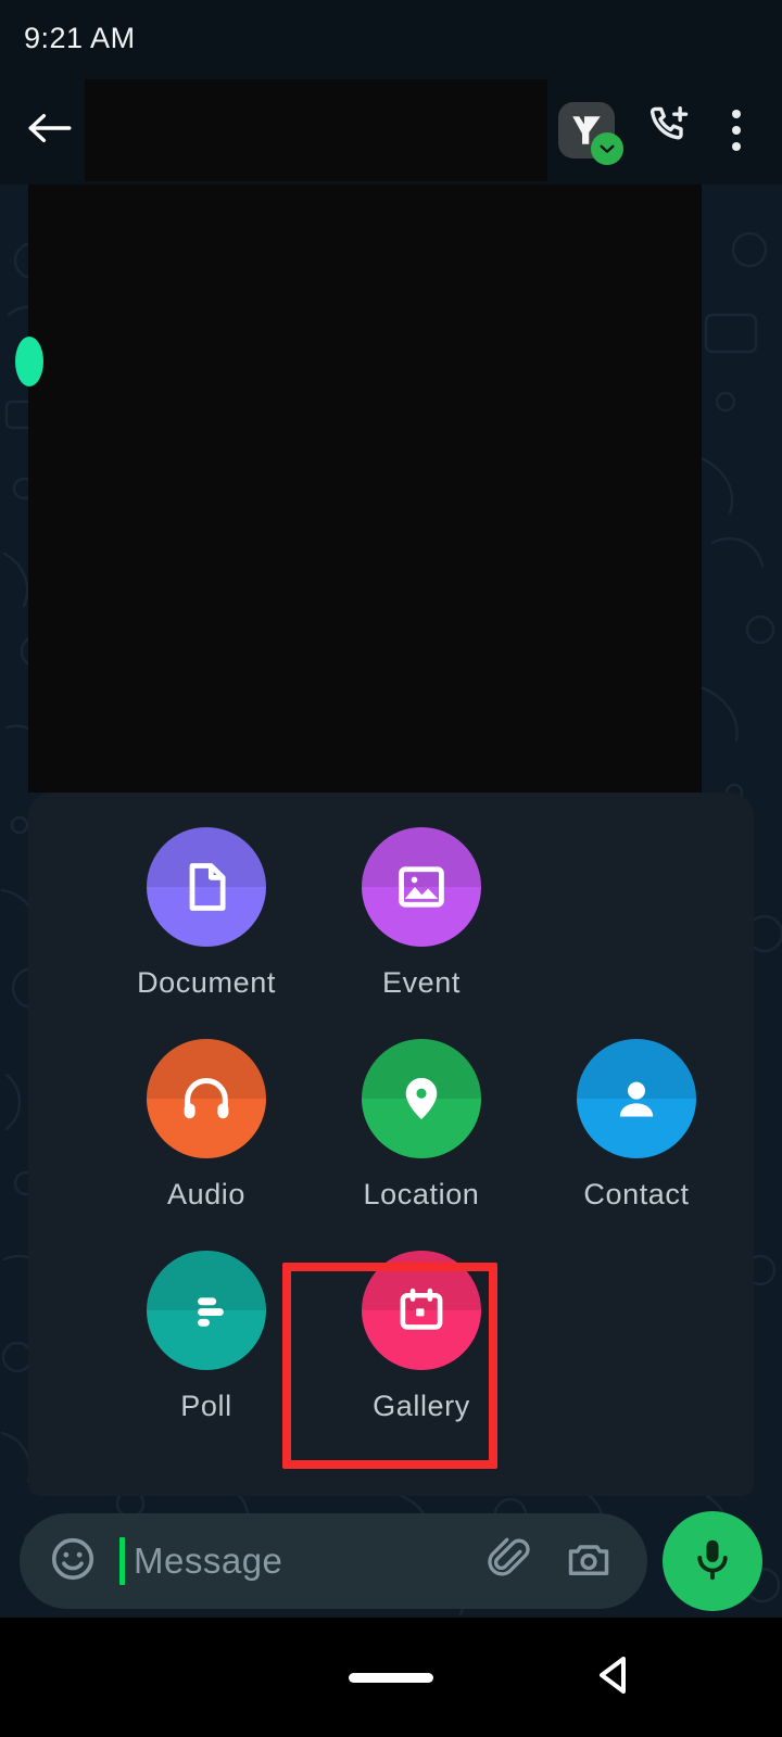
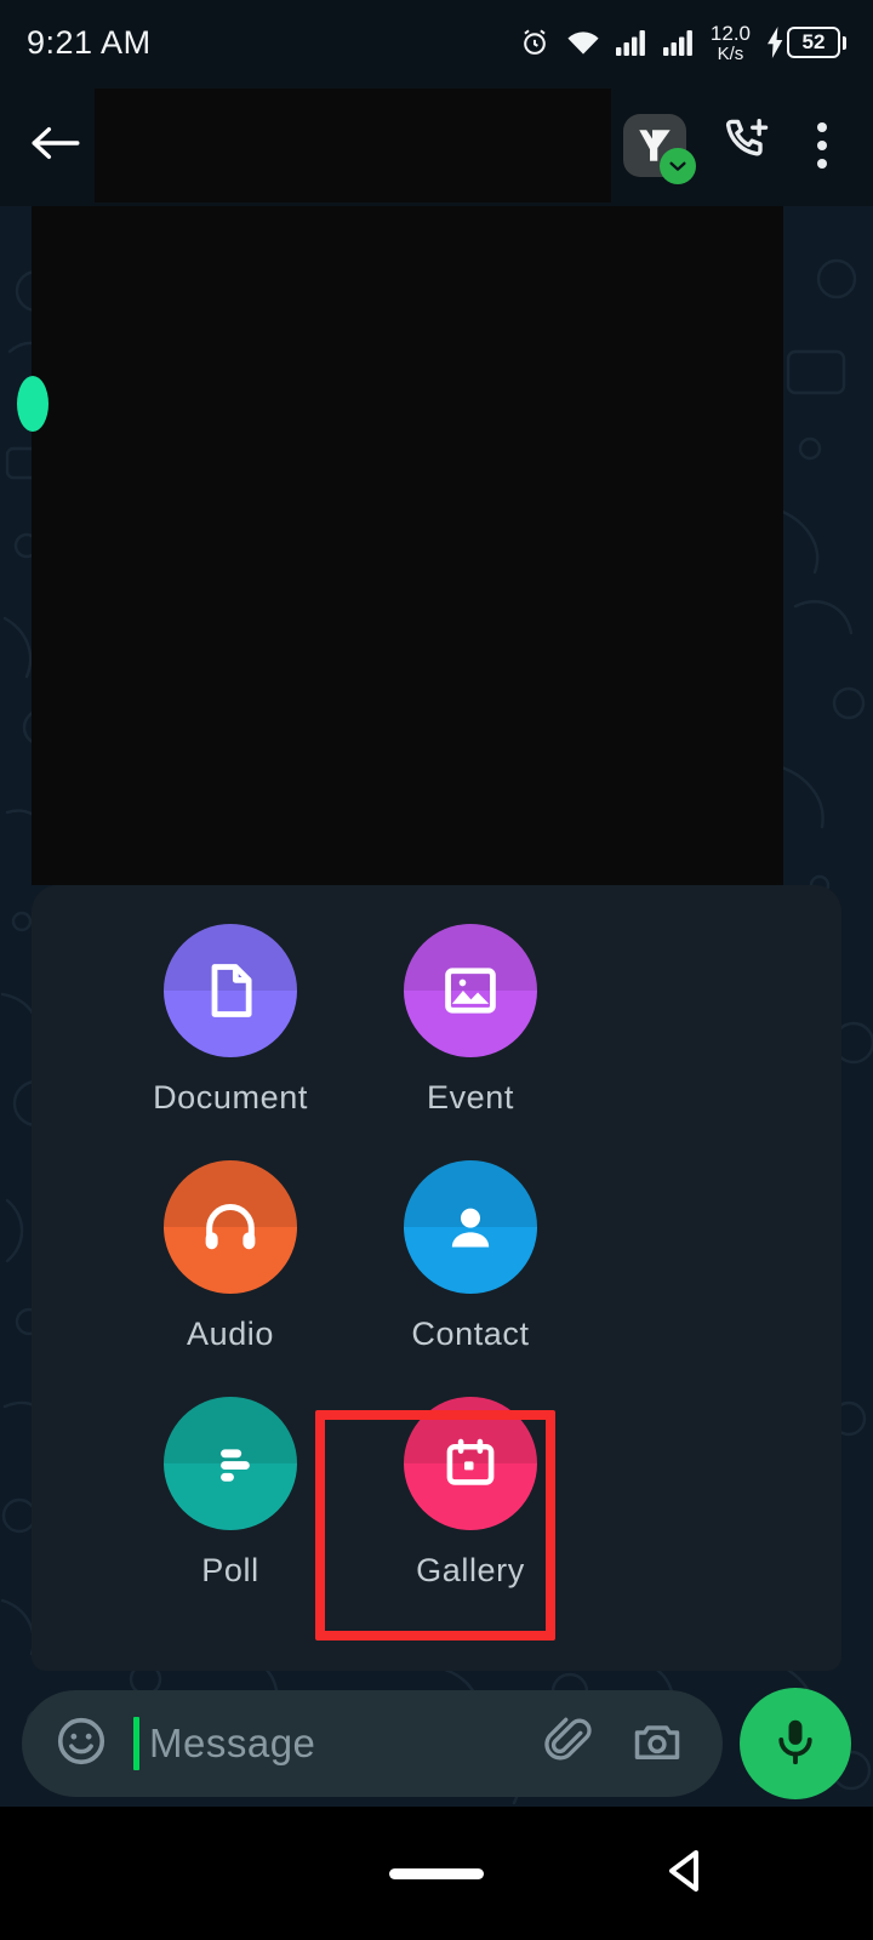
  9:21 AM
+ 12.0
+ K/s
+ 52
  Document
  Event
  Audio
- Location
  Contact
  Poll
  Gallery
  Message
